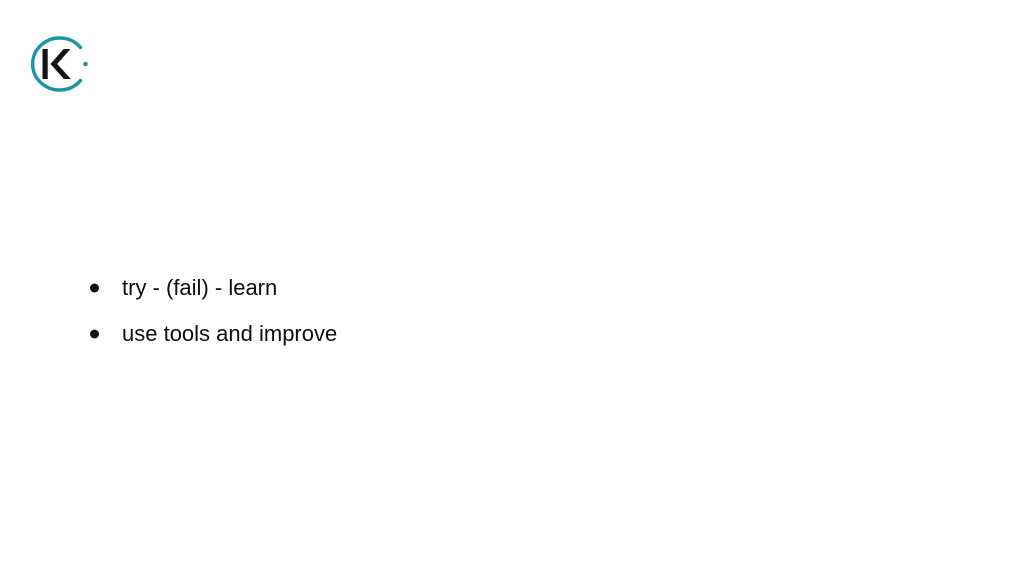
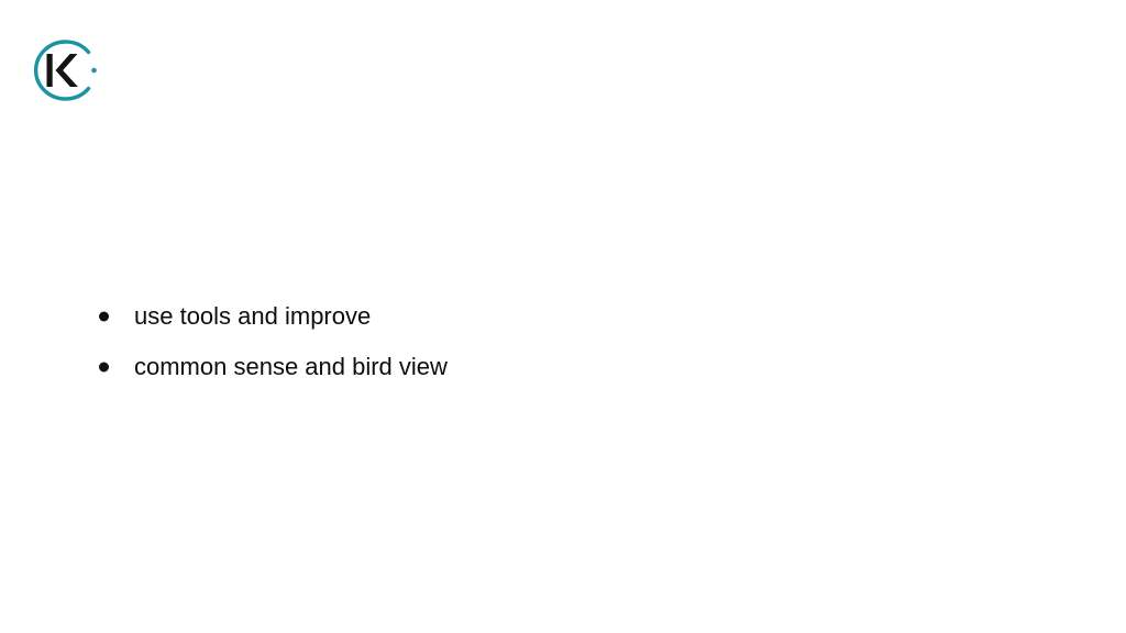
- try - (fail) - learn
  use tools and improve
+ common sense and bird view
